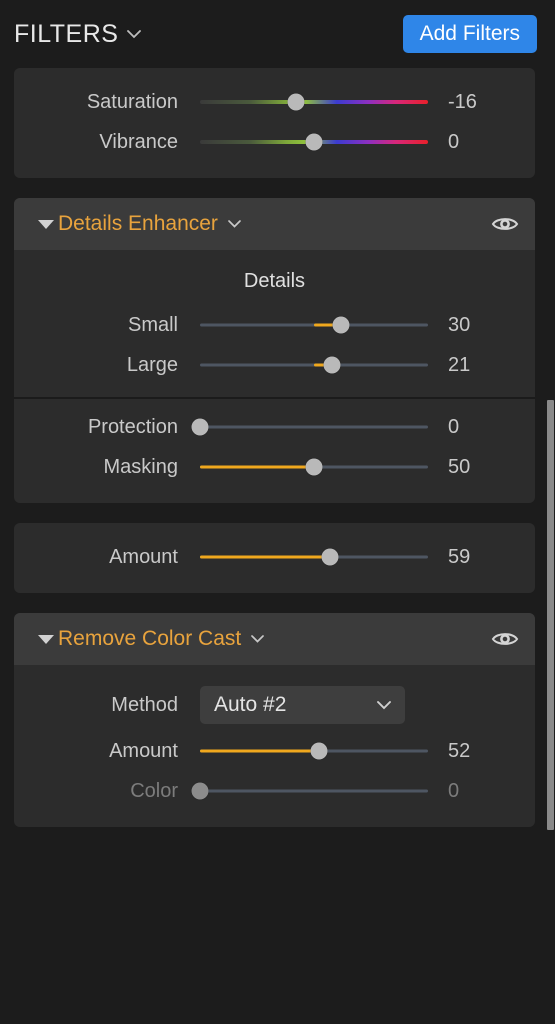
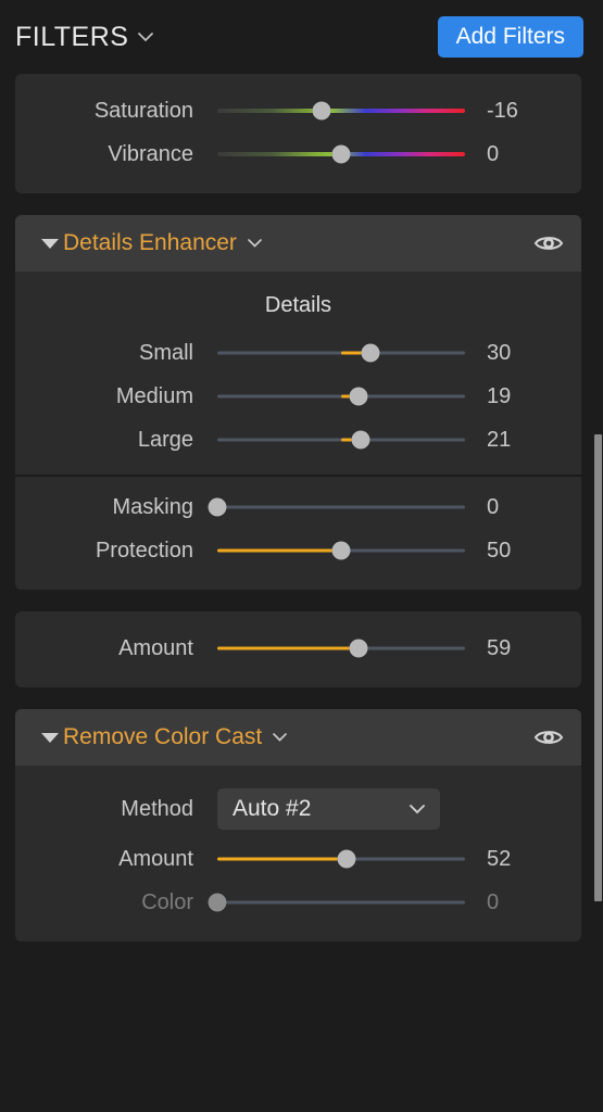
  FILTERS
  Add Filters
  Saturation
  -16
  Vibrance
  0
  Details Enhancer
  Details
  Small
  30
+ Medium
+ 19
  Large
  21
- Protection
+ Masking
  0
- Masking
+ Protection
  50
  Amount
  59
  Remove Color Cast
  Method
  Auto #2
  Amount
  52
  Color
  0
